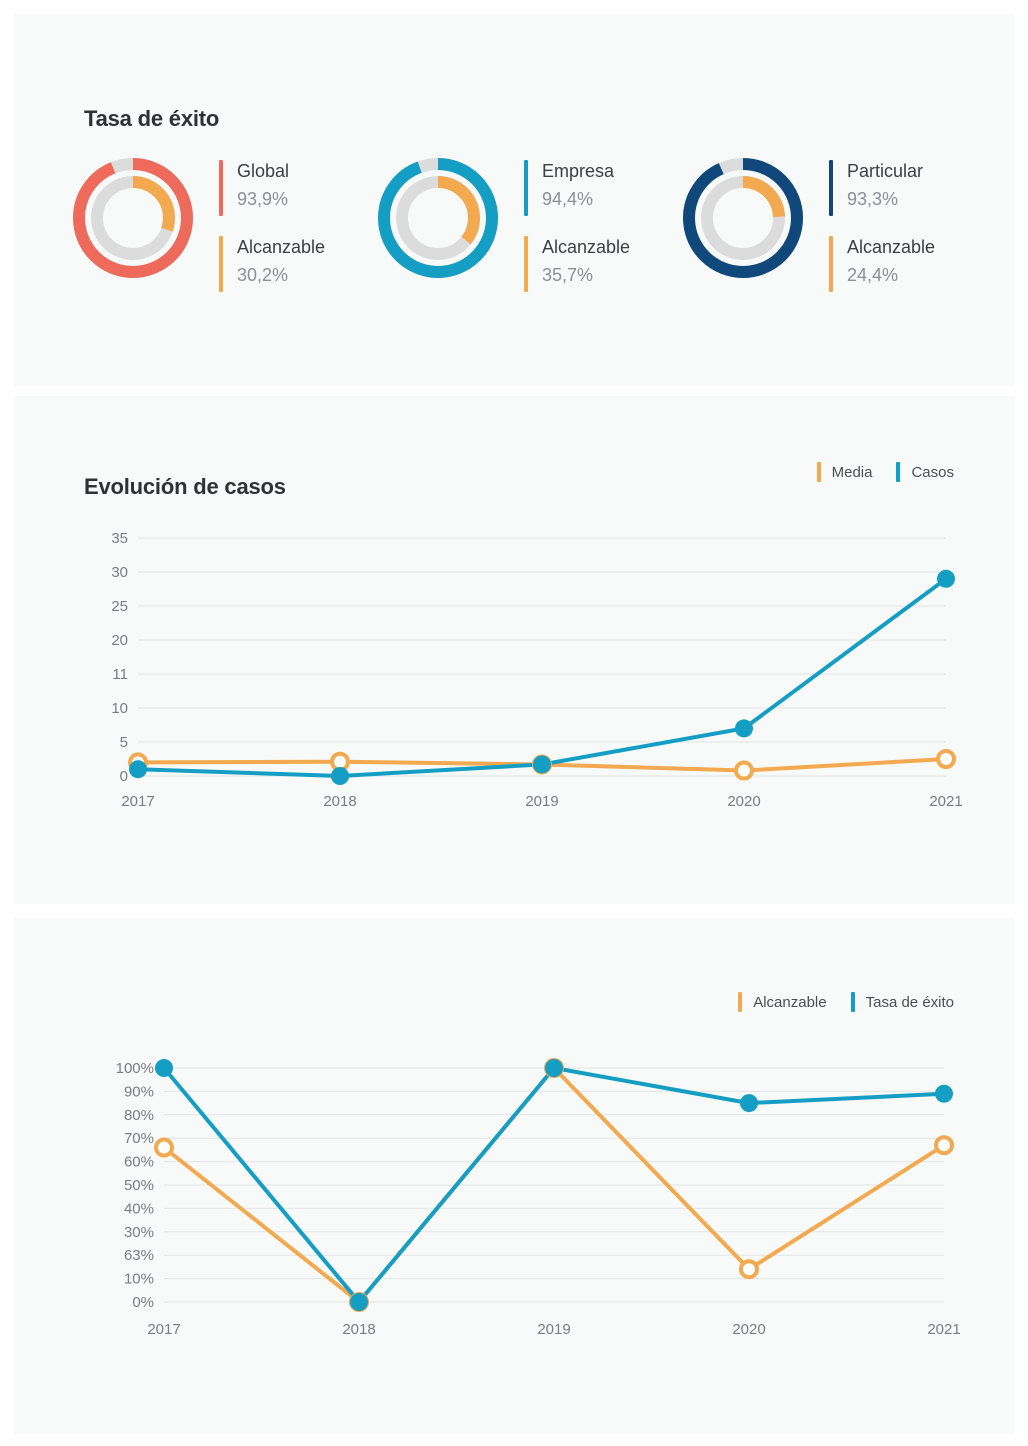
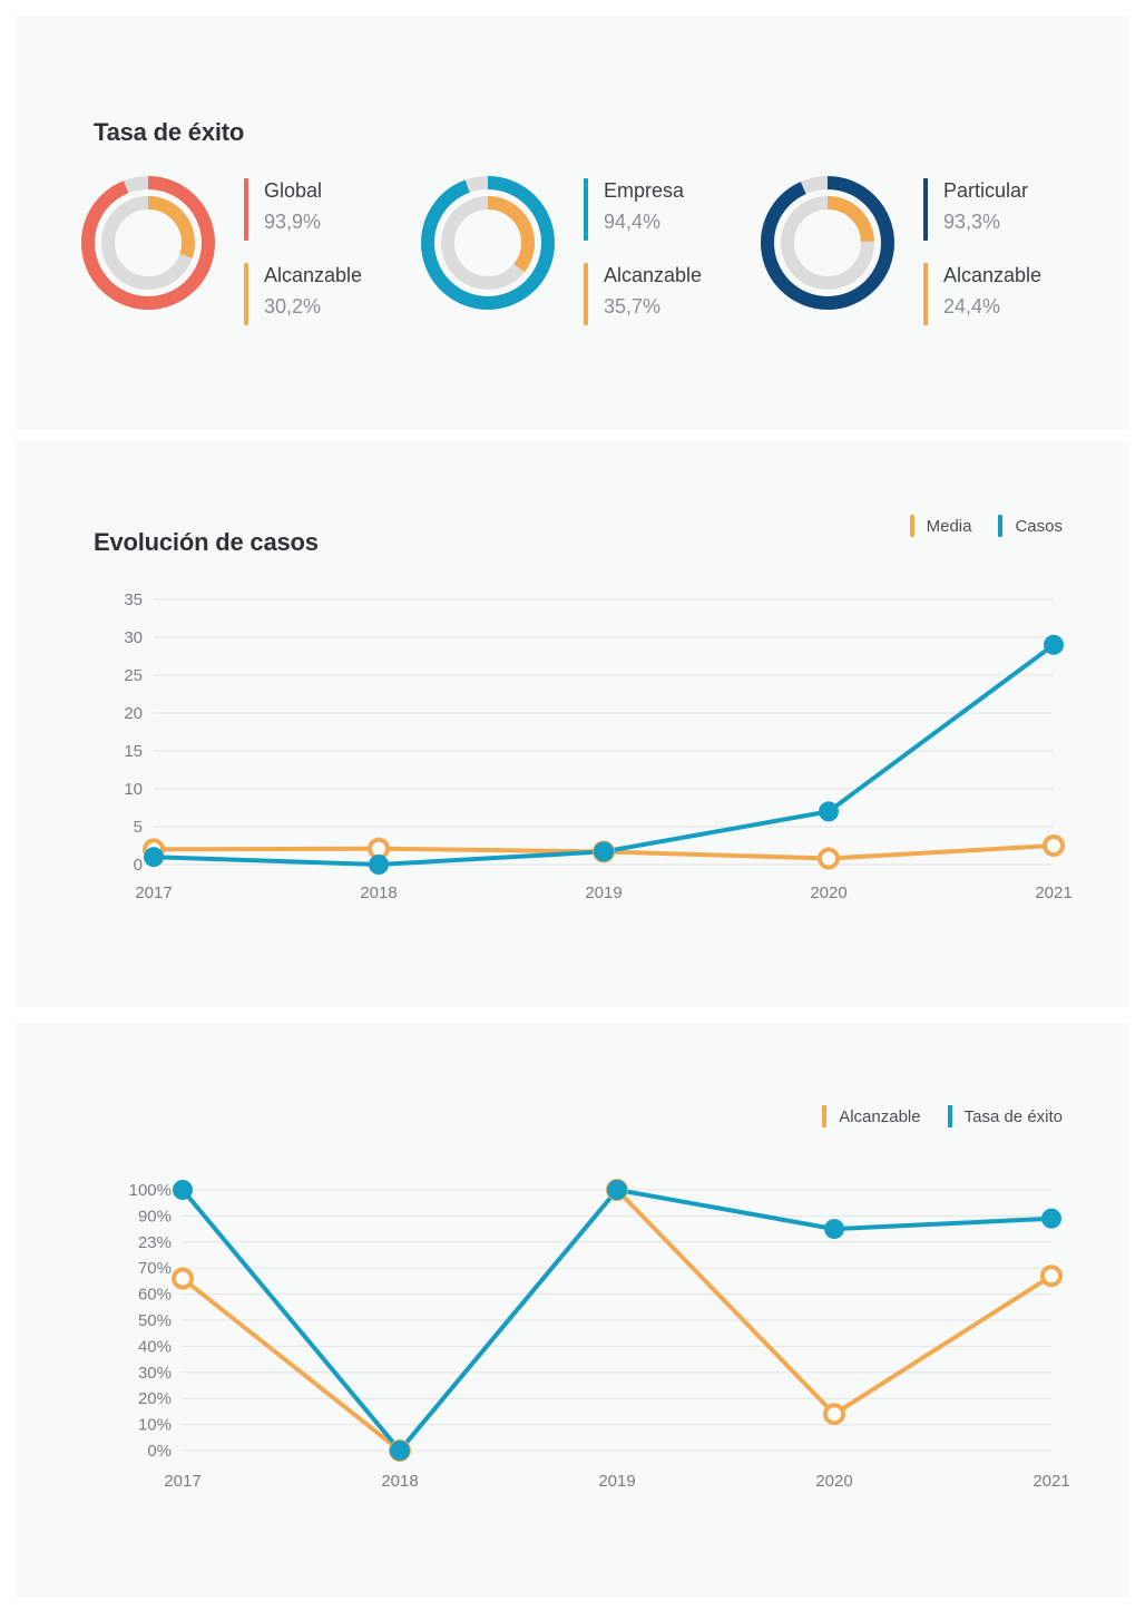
  Tasa de éxito
  Global
  93,9%
  Alcanzable
  30,2%
  Empresa
  94,4%
  Alcanzable
  35,7%
  Particular
  93,3%
  Alcanzable
  24,4%
  Evolución de casos
  Media
  Casos
  0
  5
  10
- 11
+ 15
  20
  25
  30
  35
  2017
  2018
  2019
  2020
  2021
  Alcanzable
  Tasa de éxito
  0%
  10%
- 63%
+ 20%
  30%
  40%
  50%
  60%
  70%
- 80%
+ 23%
  90%
  100%
  2017
  2018
  2019
  2020
  2021
